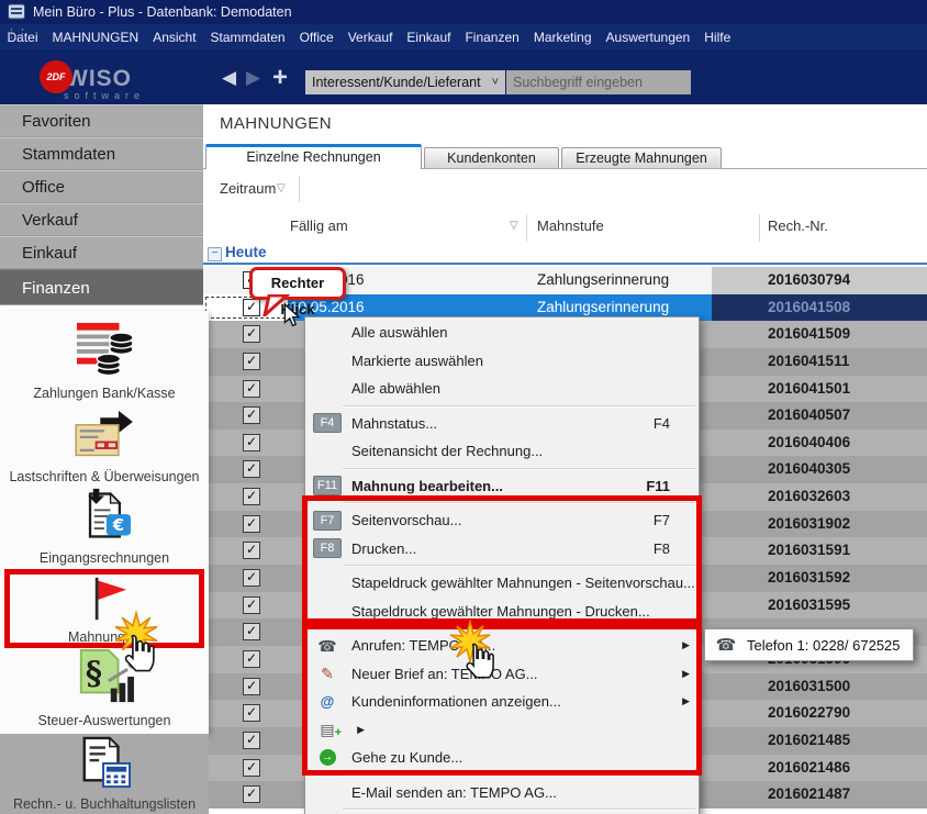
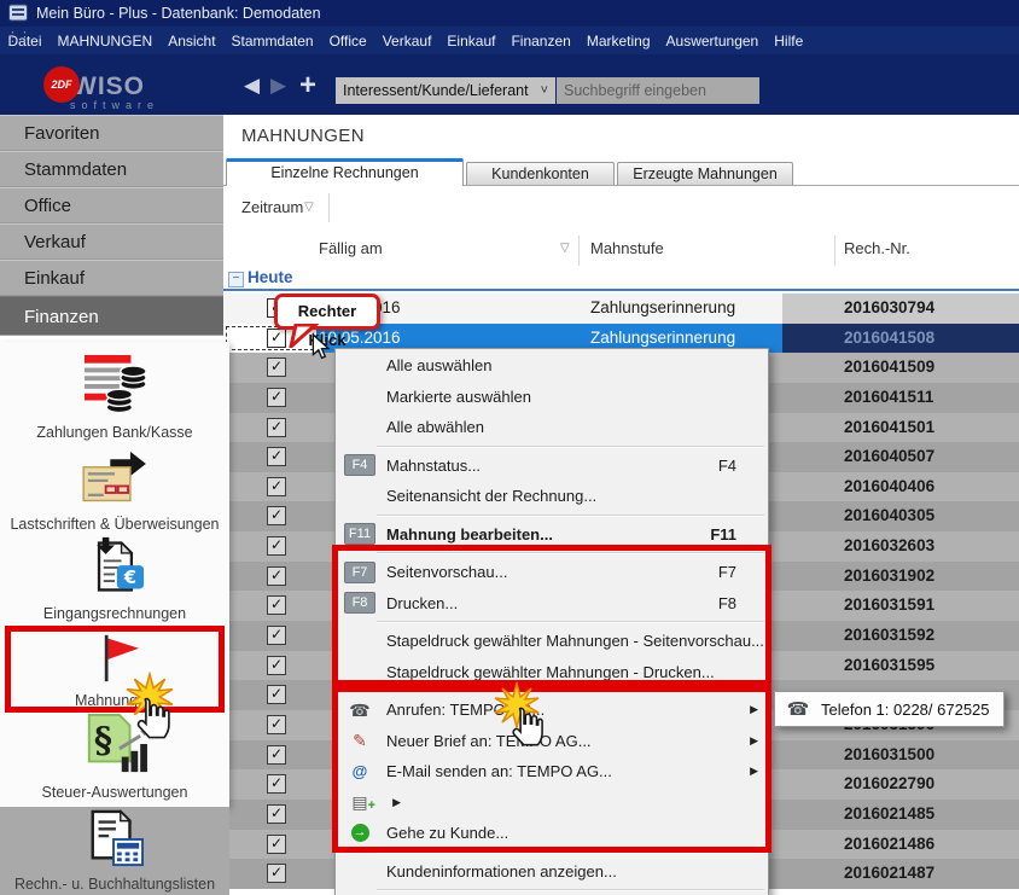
  Mein Büro - Plus - Datenbank: Demodaten
  Datei
  MAHNUNGEN
  Ansicht
  Stammdaten
  Office
  Verkauf
  Einkauf
  Finanzen
  Marketing
  Auswertungen
  Hilfe
  ⋮⋮
  2DF
  WISO
  software
  ◀
  ▶
  +
  Interessent/Kunde/Lieferant
  ˅
  Suchbegriff eingeben
  Favoriten
  Stammdaten
  Office
  Verkauf
  Einkauf
  Finanzen
  Zahlungen Bank/Kasse
  Lastschriften & Überweisungen
  €
  Eingangsrechnungen
  §
  Steuer-Auswertungen
  Rechn.- u. Buchhaltungslisten
  MAHNUNGEN
  Einzelne Rechnungen
  Kundenkonten
  Erzeugte Mahnungen
  Zeitraum
  ▽
  Fällig am
  ▽
  Mahnstufe
  Rech.-Nr.
  −
  Heute
  Zahlungserinnerung
  2016030794
  ✓
  Zahlungserinnerung
  2016041508
  ✓
  2016041509
  ✓
  2016041511
  ✓
  2016041501
  ✓
  2016040507
  ✓
  2016040406
  ✓
  2016040305
  ✓
  2016032603
  ✓
  2016031902
  ✓
  2016031591
  ✓
  2016031592
  ✓
  2016031595
  ✓
  ✓
  ✓
  2016031500
  ✓
  2016022790
  ✓
  2016021485
  ✓
  2016021486
  ✓
  2016021487
  Alle auswählen
  Markierte auswählen
  Alle abwählen
  F4
  Mahnstatus...
  F4
  Seitenansicht der Rechnung...
  F11
  Mahnung bearbeiten...
  F11
  F7
  Seitenvorschau...
  F7
  F8
  Drucken...
  F8
  Stapeldruck gewählter Mahnungen - Seitenvorschau...
  Stapeldruck gewählter Mahnungen - Drucken...
  ☎
  Anrufen: TEMP..
  ▶
  ✎
  Neuer Brief an: TEO AG...
  ▶
  @
- Kundeninformationen anzeigen...
+ E-Mail senden an: TEMPO AG...
  ▶
  ▤
  ▶
  →
  Gehe zu Kunde...
- E-Mail senden an: TEMPO AG...
+ Kundeninformationen anzeigen...
  ☎
  Telefon 1: 0228/ 672525
  Rechter lick
